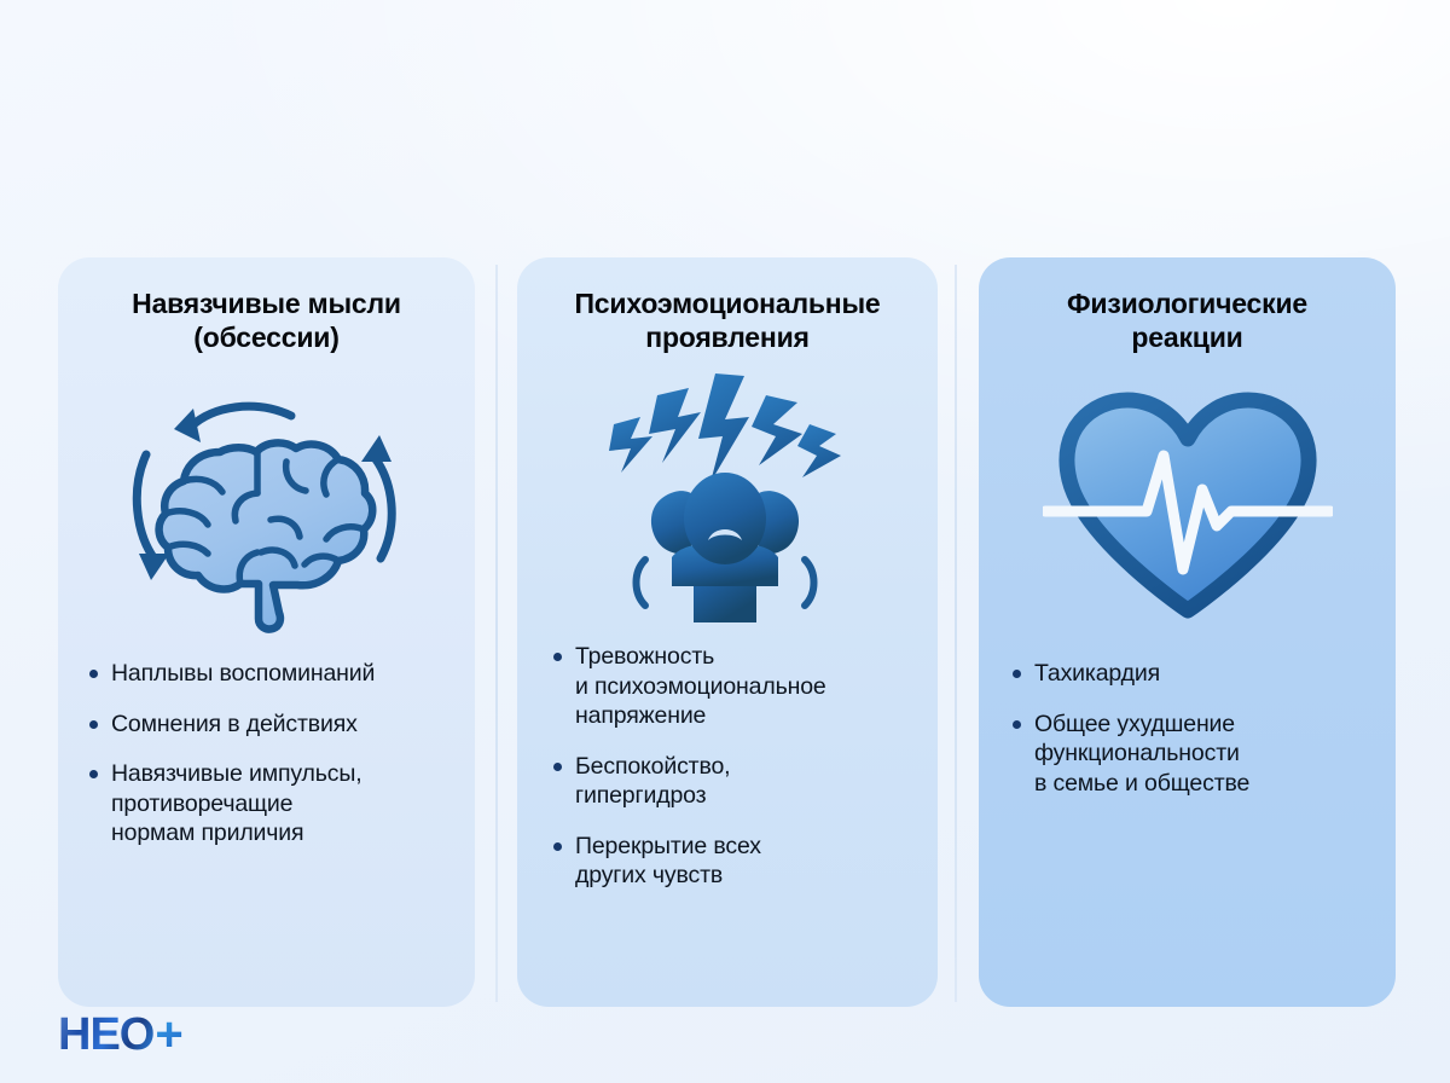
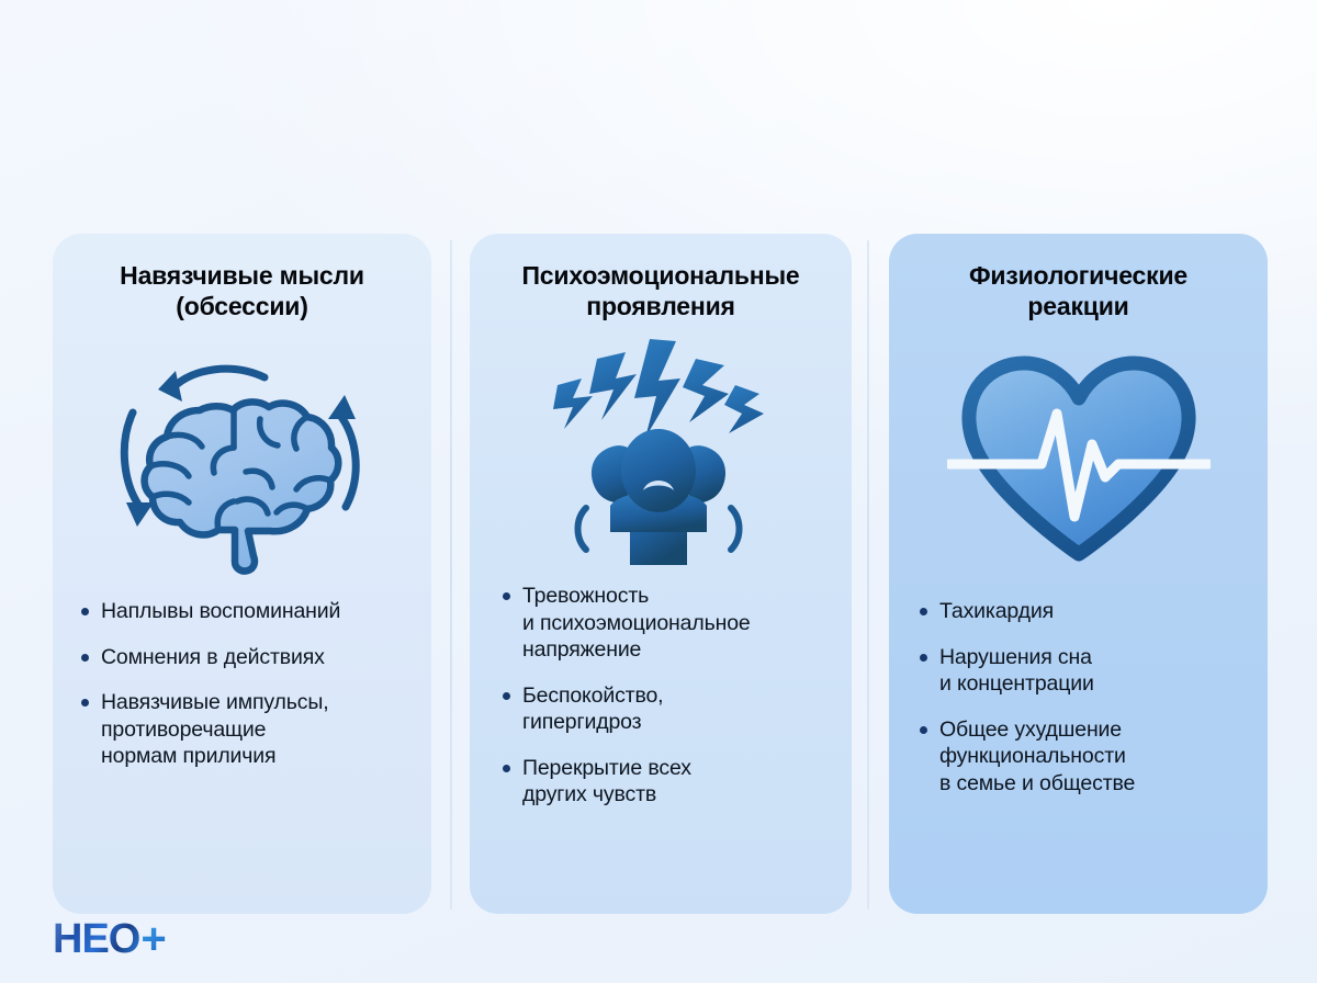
  Навязчивые мысли
  (обсессии)
  Наплывы воспоминаний
  Сомнения в действиях
  Навязчивые импульсы,
  противоречащие
  нормам приличия
  Психоэмоциональные
  проявления
  Тревожность
  и психоэмоциональное
  напряжение
  Беспокойство,
  гипергидроз
  Перекрытие всех
  других чувств
  Физиологические
  реакции
  Тахикардия
+ Нарушения сна
+ и концентрации
  Общее ухудшение
  функциональности
  в семье и обществе
  НЕО
  +
